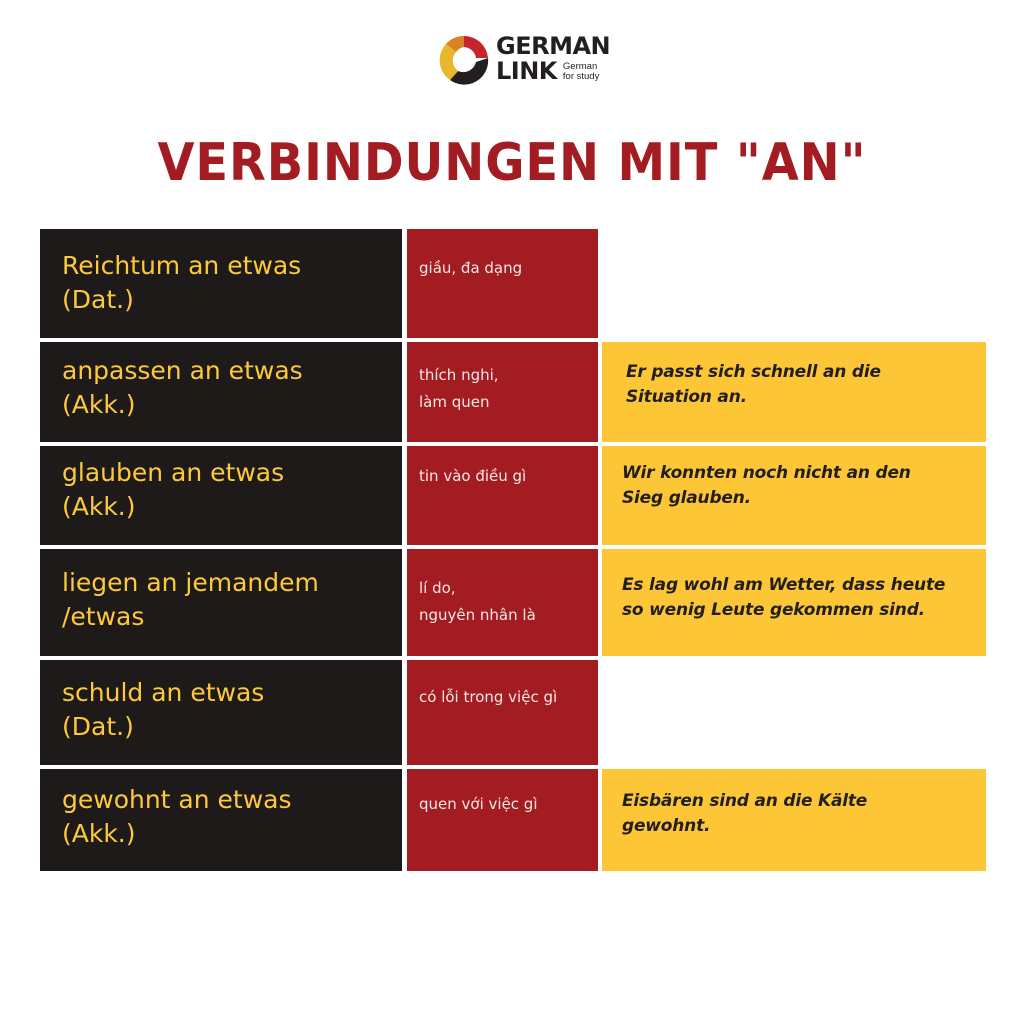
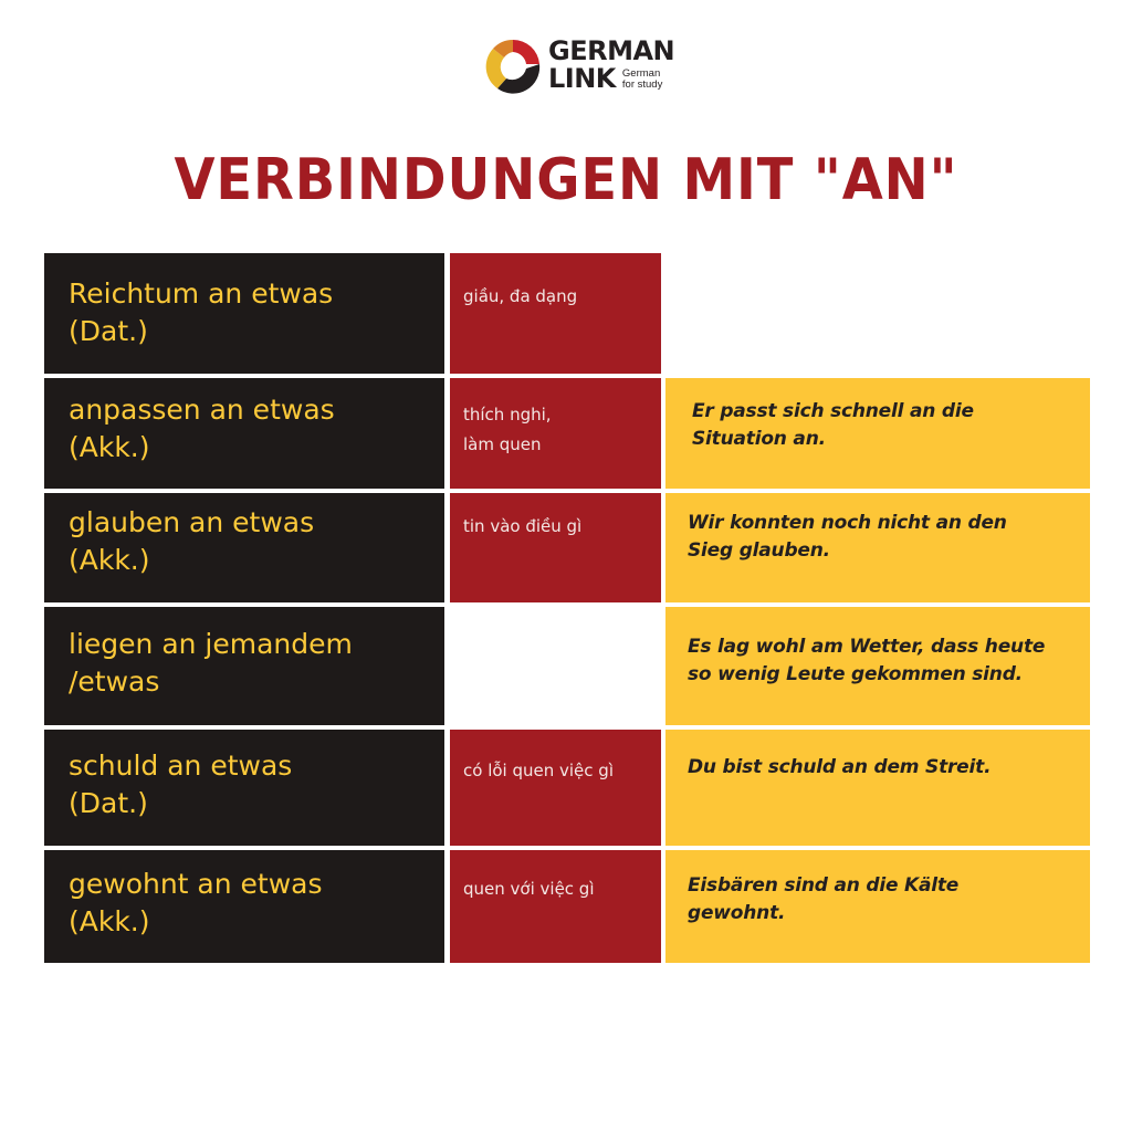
  GERMAN
  LINK
  German
  for study
  VERBINDUNGEN MIT "AN"
  Reichtum an etwas
  (Dat.)
  giầu, đa dạng
  anpassen an etwas
  (Akk.)
  thích nghi,
  làm quen
  Er passt sich schnell an die
  Situation an.
  glauben an etwas
  (Akk.)
  tin vào điều gì
  Wir konnten noch nicht an den
  Sieg glauben.
  liegen an jemandem
  /etwas
- lí do,
- nguyên nhân là
  Es lag wohl am Wetter, dass heute
  so wenig Leute gekommen sind.
  schuld an etwas
  (Dat.)
- có lỗi trong việc gì
+ có lỗi quen việc gì
+ Du bist schuld an dem Streit.
  gewohnt an etwas
  (Akk.)
  quen với việc gì
  Eisbären sind an die Kälte
  gewohnt.
